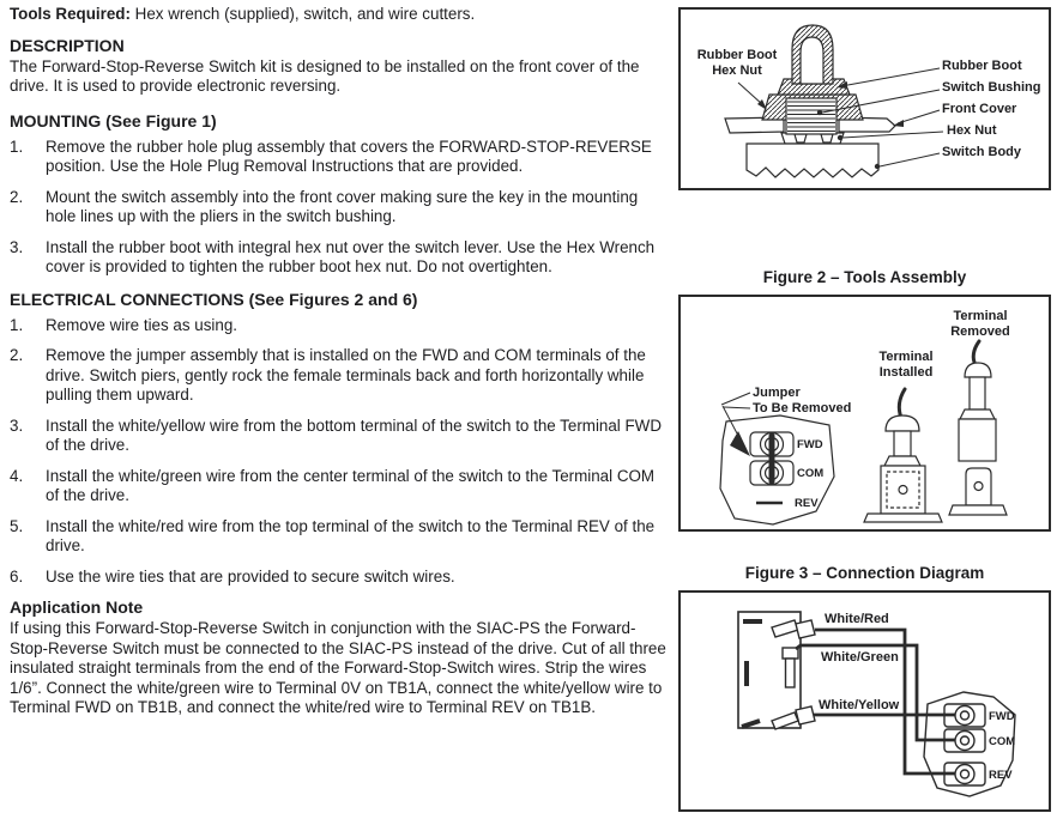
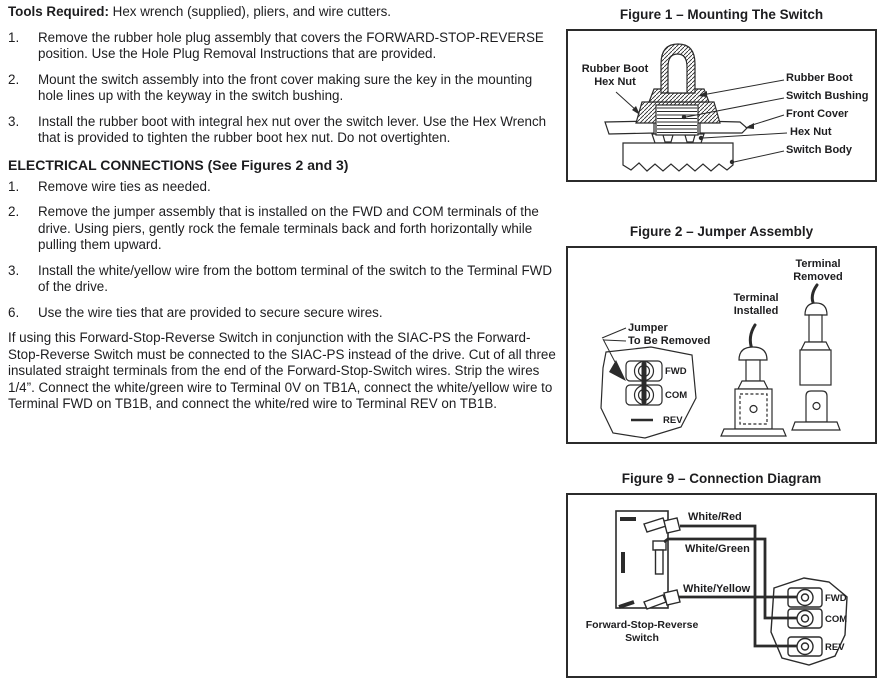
- Tools Required: Hex wrench (supplied), switch, and wire cutters.
+ Tools Required: Hex wrench (supplied), pliers, and wire cutters.
- DESCRIPTION
- The Forward-Stop-Reverse Switch kit is designed to be installed on the front cover of the drive. It is used to provide electronic reversing.
- MOUNTING (See Figure 1)
  1.
  Remove the rubber hole plug assembly that covers the FORWARD-STOP-REVERSE position. Use the Hole Plug Removal Instructions that are provided.
  2.
- Mount the switch assembly into the front cover making sure the key in the mounting hole lines up with the pliers in the switch bushing.
+ Mount the switch assembly into the front cover making sure the key in the mounting hole lines up with the keyway in the switch bushing.
  3.
- Install the rubber boot with integral hex nut over the switch lever. Use the Hex Wrench cover is provided to tighten the rubber boot hex nut. Do not overtighten.
+ Install the rubber boot with integral hex nut over the switch lever. Use the Hex Wrench that is provided to tighten the rubber boot hex nut. Do not overtighten.
- ELECTRICAL CONNECTIONS (See Figures 2 and 6)
+ ELECTRICAL CONNECTIONS (See Figures 2 and 3)
  1.
- Remove wire ties as using.
+ Remove wire ties as needed.
  2.
- Remove the jumper assembly that is installed on the FWD and COM terminals of the drive. Switch piers, gently rock the female terminals back and forth horizontally while pulling them upward.
+ Remove the jumper assembly that is installed on the FWD and COM terminals of the drive. Using piers, gently rock the female terminals back and forth horizontally while pulling them upward.
  3.
  Install the white/yellow wire from the bottom terminal of the switch to the Terminal FWD of the drive.
- 4.
- Install the white/green wire from the center terminal of the switch to the Terminal COM of the drive.
- 5.
- Install the white/red wire from the top terminal of the switch to the Terminal REV of the drive.
  6.
- Use the wire ties that are provided to secure switch wires.
+ Use the wire ties that are provided to secure secure wires.
- Application Note
- If using this Forward-Stop-Reverse Switch in conjunction with the SIAC-PS the Forward-Stop-Reverse Switch must be connected to the SIAC-PS instead of the drive. Cut of all three insulated straight terminals from the end of the Forward-Stop-Switch wires. Strip the wires 1/6”. Connect the white/green wire to Terminal 0V on TB1A, connect the white/yellow wire to Terminal FWD on TB1B, and connect the white/red wire to Terminal REV on TB1B.
+ If using this Forward-Stop-Reverse Switch in conjunction with the SIAC-PS the Forward-Stop-Reverse Switch must be connected to the SIAC-PS instead of the drive. Cut of all three insulated straight terminals from the end of the Forward-Stop-Switch wires. Strip the wires 1/4”. Connect the white/green wire to Terminal 0V on TB1A, connect the white/yellow wire to Terminal FWD on TB1B, and connect the white/red wire to Terminal REV on TB1B.
+ Figure 1 – Mounting The Switch
  Rubber Boot
  Hex Nut
  Rubber Boot
  Switch Bushing
  Front Cover
  Hex Nut
  Switch Body
- Figure 2 – Tools Assembly
+ Figure 2 – Jumper Assembly
  Jumper
  To Be Removed
  Terminal
  Installed
  Terminal
  Removed
  FWD
  COM
  REV
- Figure 3 – Connection Diagram
+ Figure 9 – Connection Diagram
  White/Red
  White/Green
  White/Yellow
+ Forward-Stop-Reverse
+ Switch
  FWD
  COM
  REV
